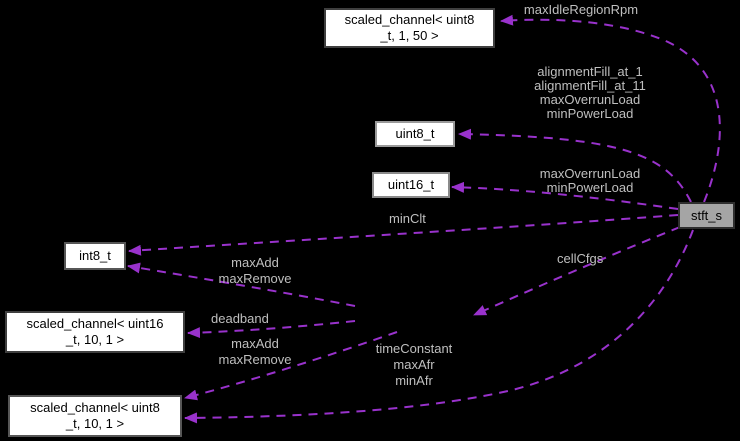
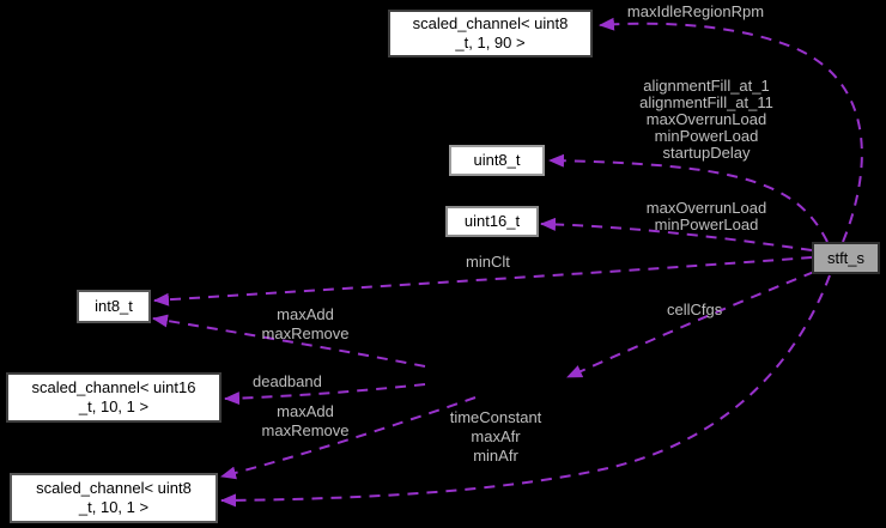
  scaled_channel< uint8
- _t, 1, 50 >
+ _t, 1, 90 >
  uint8_t
  uint16_t
  stft_s
  int8_t
  scaled_channel< uint16
  _t, 10, 1 >
  scaled_channel< uint8
  _t, 10, 1 >
  maxIdleRegionRpm
  alignmentFill_at_1
  alignmentFill_at_11
  maxOverrunLoad
  minPowerLoad
+ startupDelay
  maxOverrunLoad
  minPowerLoad
  minClt
  cellCfgs
  timeConstant
  maxAfr
  minAfr
  maxAdd
  maxRemove
  deadband
  maxAdd
  maxRemove
